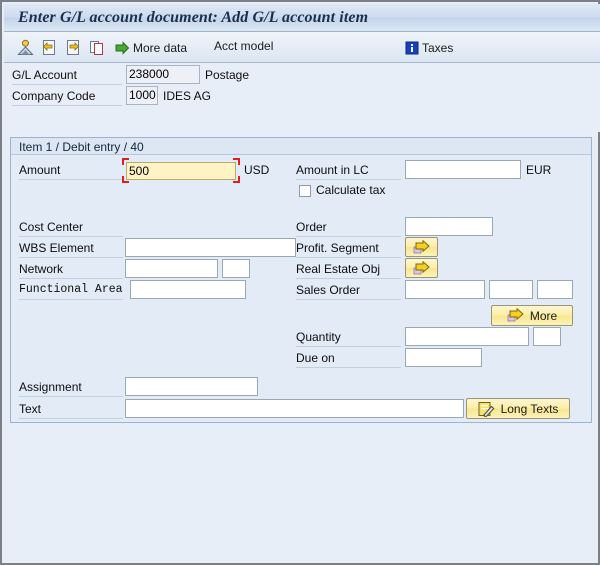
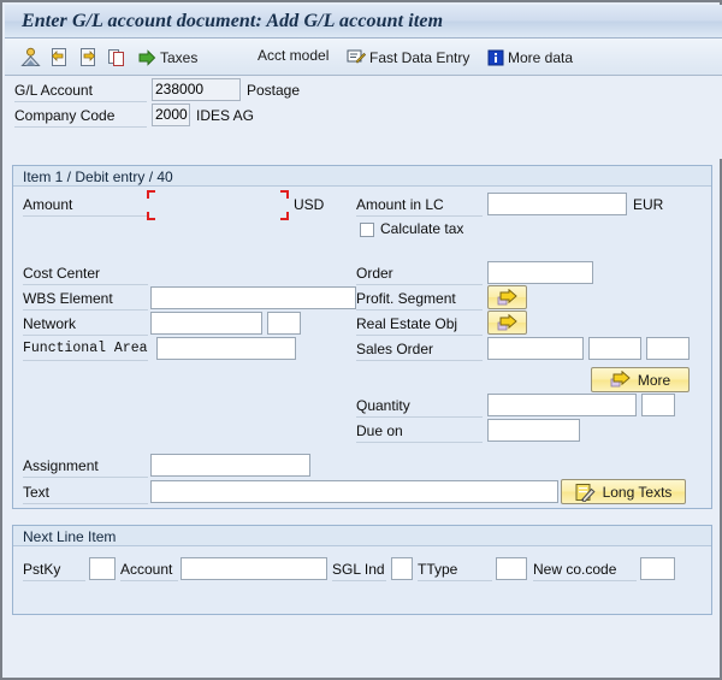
  Enter G/L account document: Add G/L account item
- More data
+ Taxes
  Acct model
+ Fast Data Entry
- Taxes
+ More data
  G/L Account
  238000
  Postage
  Company Code
- 1000
+ 2000
  IDES AG
  Item 1 / Debit entry / 40
  Amount
- 500
  USD
  Amount in LC
  EUR
  Calculate tax
  Cost Center
  Order
  WBS Element
  Profit. Segment
  Network
  Real Estate Obj
  Functional Area
  Sales Order
  More
  Quantity
  Due on
  Assignment
  Text
  Long Texts
+ Next Line Item
+ PstKy
+ Account
+ SGL Ind
+ TType
+ New co.code
